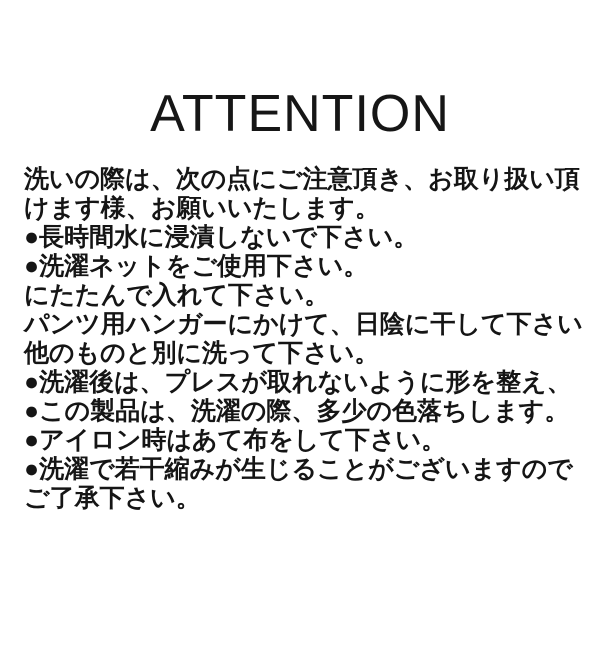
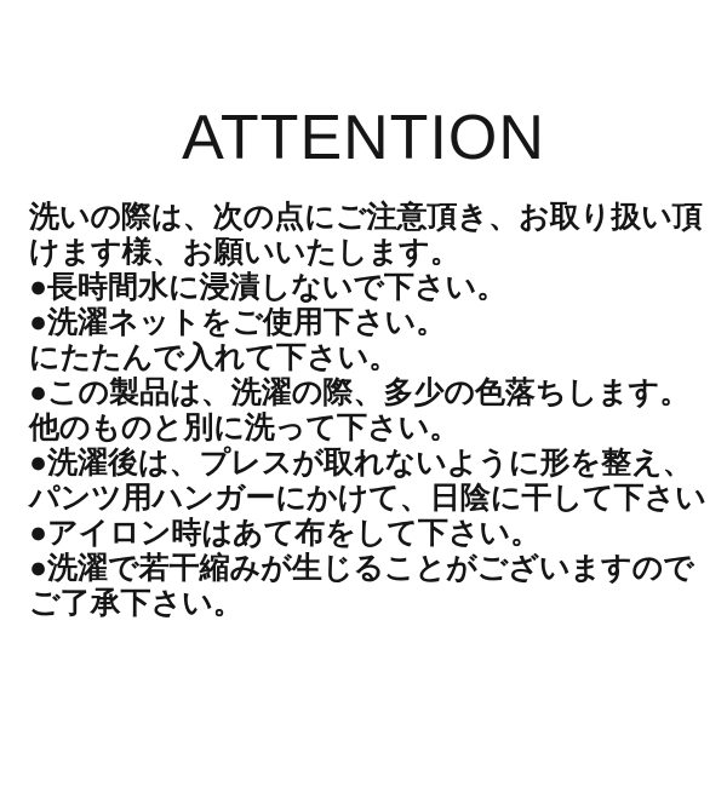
  ATTENTION
  洗いの際は、次の点にご注意頂き、お取り扱い頂
  けます様、お願いいたします。
  ●長時間水に浸漬しないで下さい。
  ●洗濯ネットをご使用下さい。
  にたたんで入れて下さい。
- パンツ用ハンガーにかけて、日陰に干して下さい
+ ●この製品は、洗濯の際、多少の色落ちします。
  他のものと別に洗って下さい。
  ●洗濯後は、プレスが取れないように形を整え、
- ●この製品は、洗濯の際、多少の色落ちします。
+ パンツ用ハンガーにかけて、日陰に干して下さい
  ●アイロン時はあて布をして下さい。
  ●洗濯で若干縮みが生じることがございますので
  ご了承下さい。
